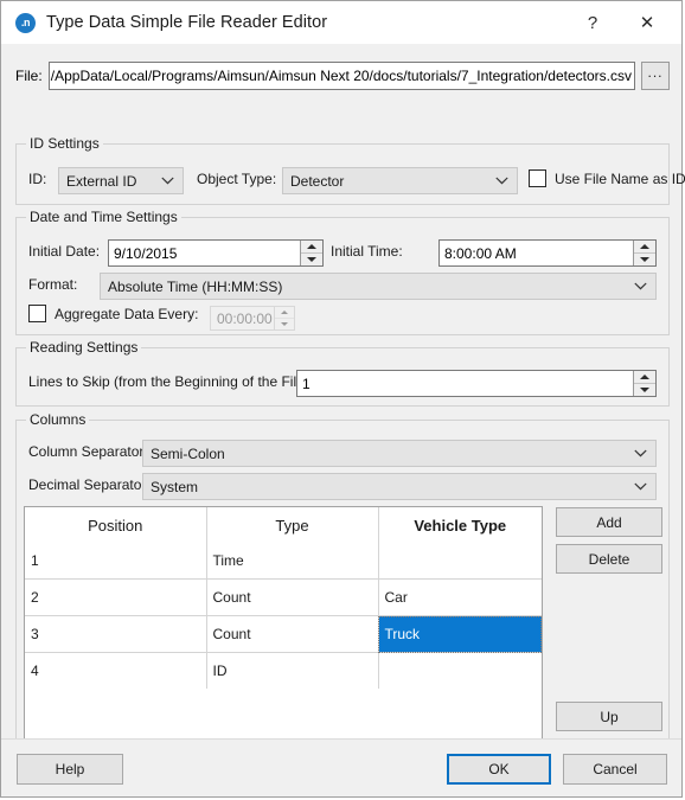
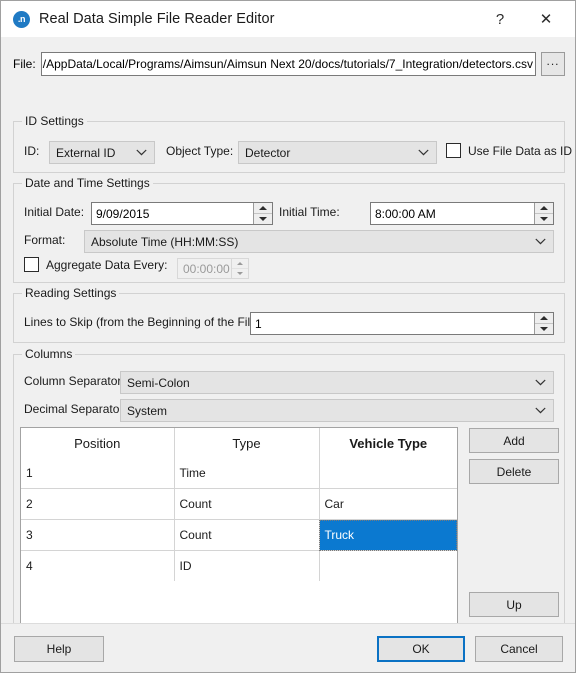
  .n
- Type Data Simple File Reader Editor
+ Real Data Simple File Reader Editor
  ?
  ✕
  File:
  /AppData/Local/Programs/Aimsun/Aimsun Next 20/docs/tutorials/7_Integration/detectors.csv
  ...
  ID Settings
  ID:
  External ID
  Object Type:
  Detector
- Use File Name as ID
+ Use File Data as ID
  Date and Time Settings
  Initial Date:
- 9/10/2015
+ 9/09/2015
  Initial Time:
  8:00:00 AM
  Format:
  Absolute Time (HH:MM:SS)
  Aggregate Data Every:
  00:00:00
  Reading Settings
  Lines to Skip (from the Beginning of the Fil
  1
  Columns
  Column Separato
  Semi-Colon
  Decimal Separato
  System
  Position	Type	Vehicle Type
  1	Time
  2	Count	Car
  3	Count	Truck
  4	ID
  Add
  Delete
  Up
  Help
  OK
  Cancel
